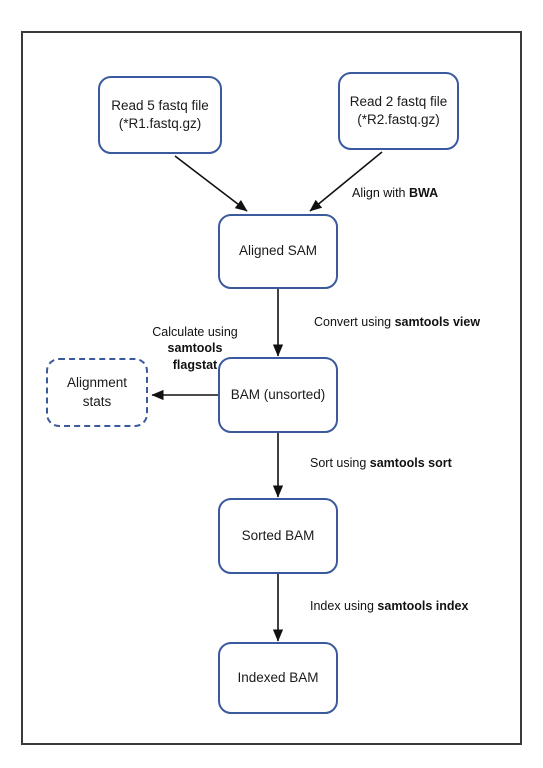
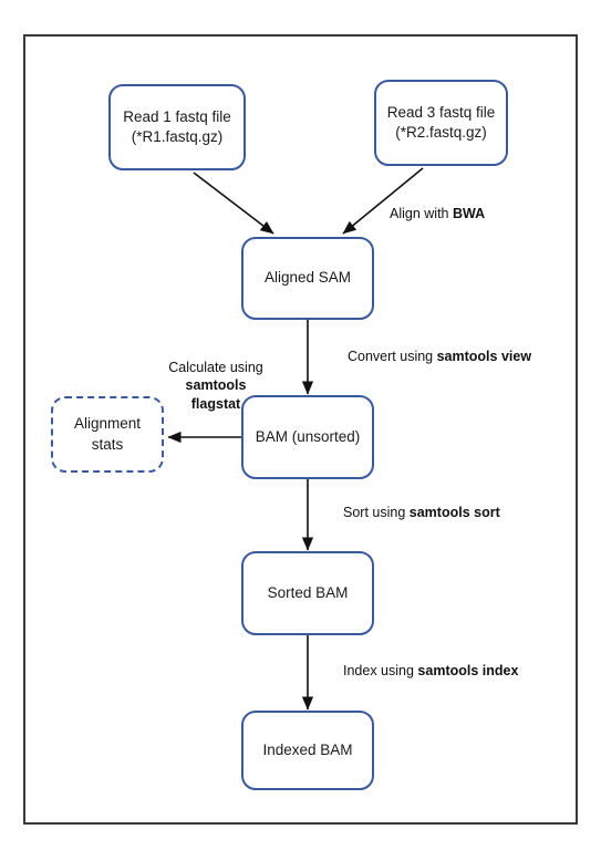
- Read 5 fastq file
+ Read 1 fastq file
  (*R1.fastq.gz)
- Read 2 fastq file
+ Read 3 fastq file
  (*R2.fastq.gz)
  Align with BWA
  Aligned SAM
  Convert using samtools view
  Calculate using
  samtools
  flagstat
  Alignment
  stats
  BAM (unsorted)
  Sort using samtools sort
  Sorted BAM
  Index using samtools index
  Indexed BAM
